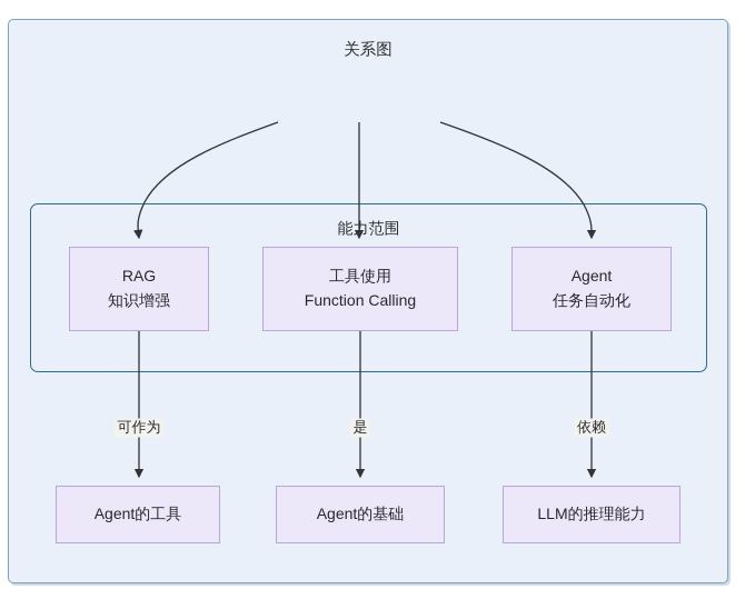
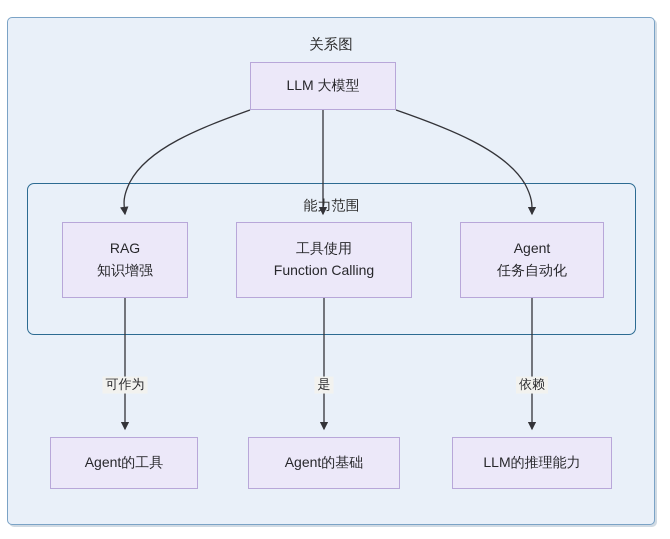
  关系图
  能力范围
+ LLM 大模型
  RAG
  知识增强
  工具使用
  Function Calling
  Agent
  任务自动化
  Agent的工具
  Agent的基础
  LLM的推理能力
  可作为
  是
  依赖
